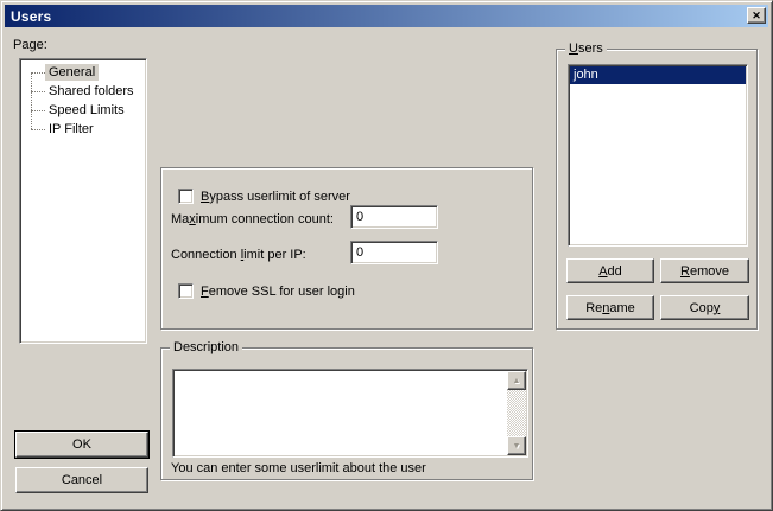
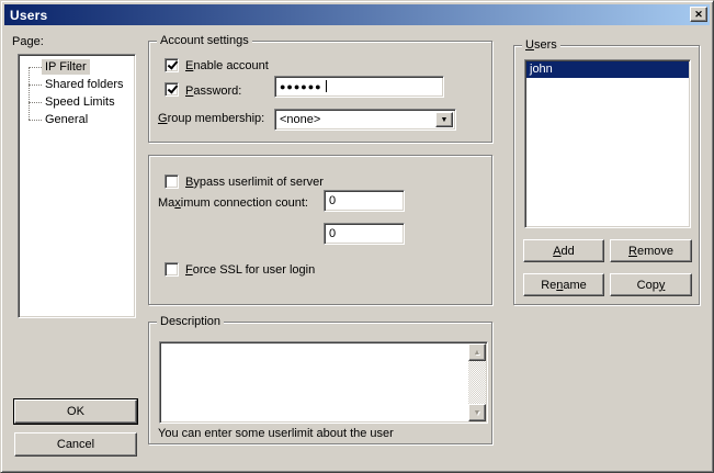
  Users
  ✕
  Page:
- General
+ IP Filter
  Shared folders
  Speed Limits
- IP Filter
+ General
  OK
  Cancel
+ Account settings
+ Enable account
+ Password:
+ ●●●●●●
+ Group membership:
+ <none>
  Bypass userlimit of server
  Maximum connection count:
  0
- Connection limit per IP:
  0
- Femove SSL for user login
+ Force SSL for user login
  Description
  You can enter some userlimit about the user
  Users
  john
  Add
  Remove
  Rename
  Copy
